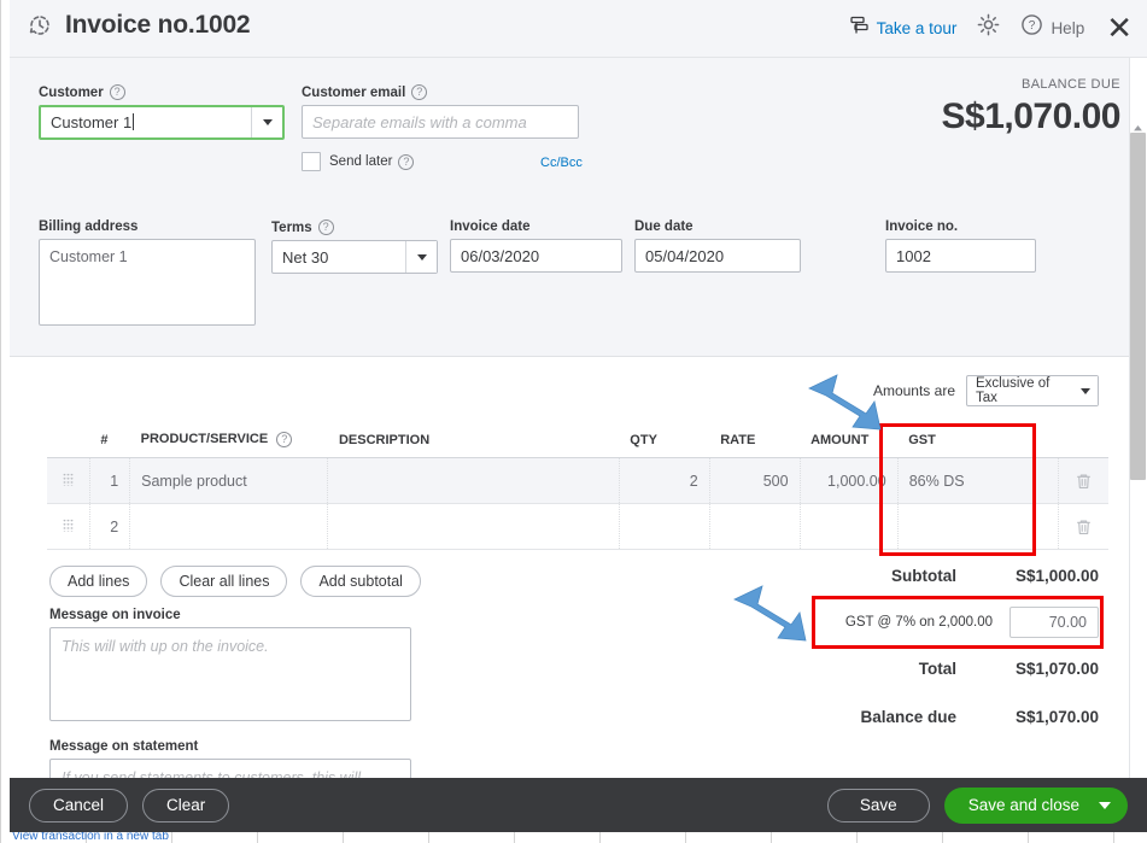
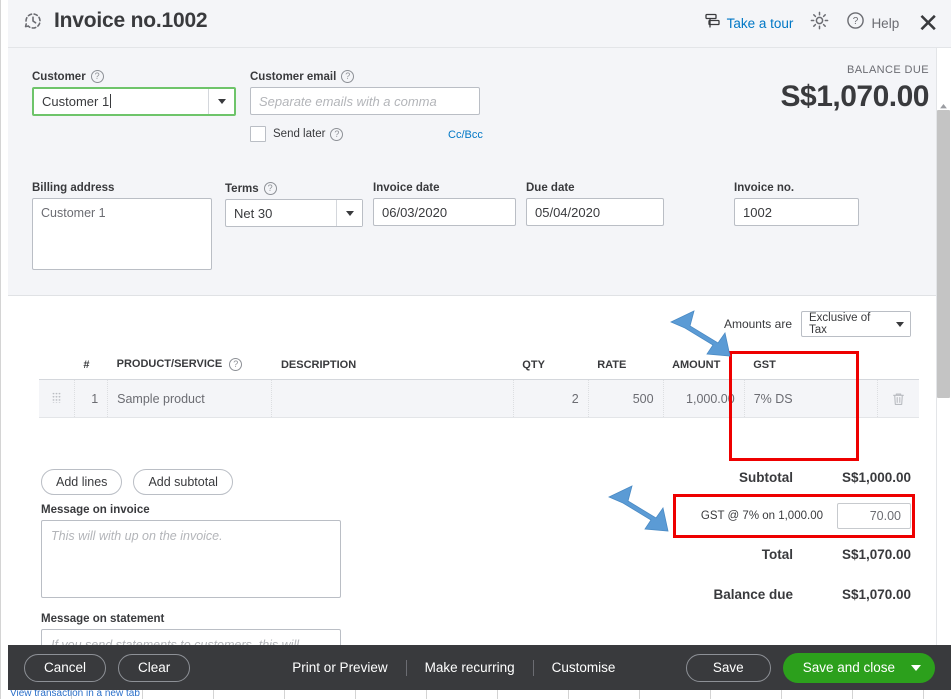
  View transaction in a new tab
  Invoice no.1002
  Take a tour
  ?
  Help
  ✕
  Customer
  ?
  Customer 1
  Customer email
  ?
  Separate emails with a comma
  Send later
  ?
  Cc/Bcc
  BALANCE DUE
  S$1,070.00
  Billing address
  Customer 1
  Terms
  ?
  Net 30
  Invoice date
  06/03/2020
  Due date
  05/04/2020
  Invoice no.
  1002
  Amounts are
  Exclusive of Tax
  	#	PRODUCT/SERVICE ?	DESCRIPTION	QTY	RATE	AMOUNT	GST
- 	1	Sample product		2	500	1,000.00	86% DS
+ 	1	Sample product		2	500	1,000.00	7% DS
- 	2
  Add lines
- Clear all lines
  Add subtotal
  Message on invoice
  This will with up on the invoice.
  Message on statement
  Subtotal
  S$1,000.00
- GST @ 7% on 2,000.00
+ GST @ 7% on 1,000.00
  70.00
  Total
  S$1,070.00
  Balance due
  S$1,070.00
  Cancel
  Clear
+ Print or Preview
+ Make recurring
+ Customise
  Save
  Save and close
